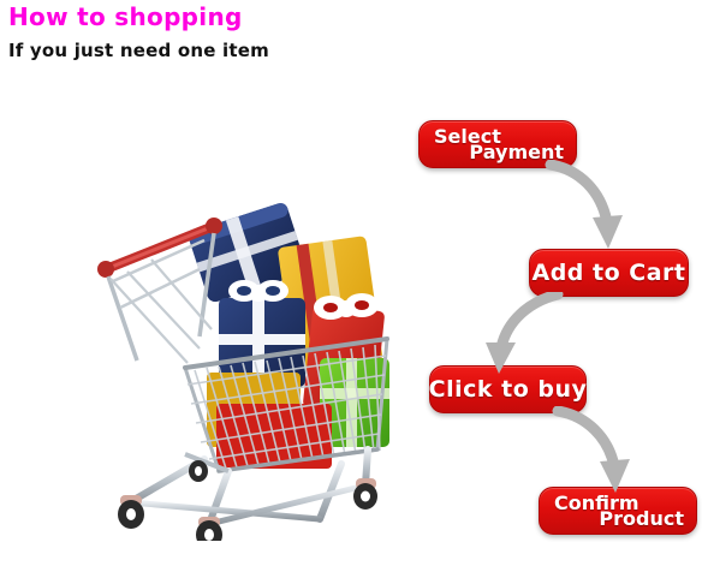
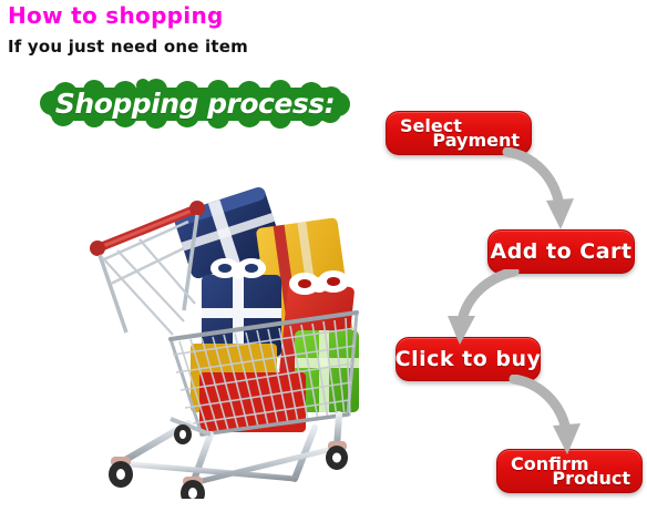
  How to shopping
  If you just need one item
+ Shopping process:
  Select
  Payment
  Add to Cart
  Click to buy
  Confirm
  Product
